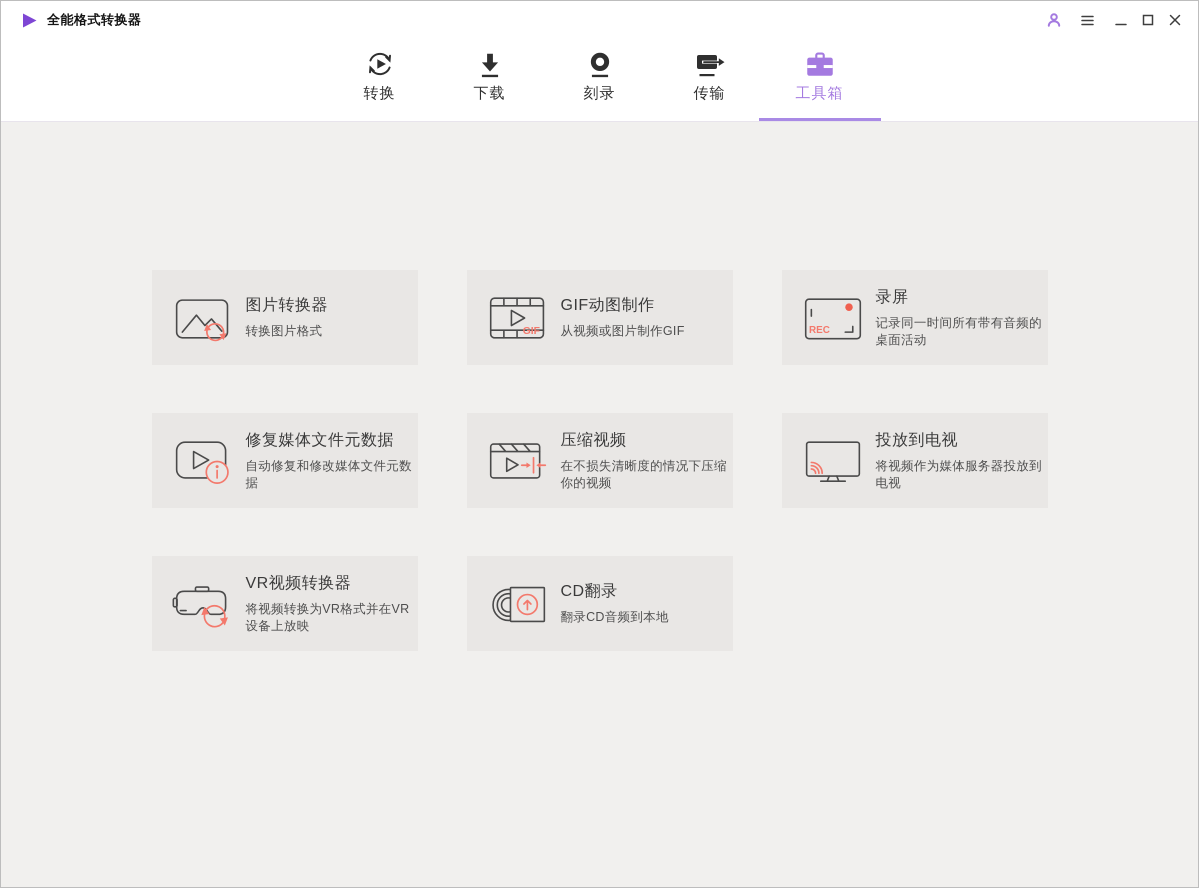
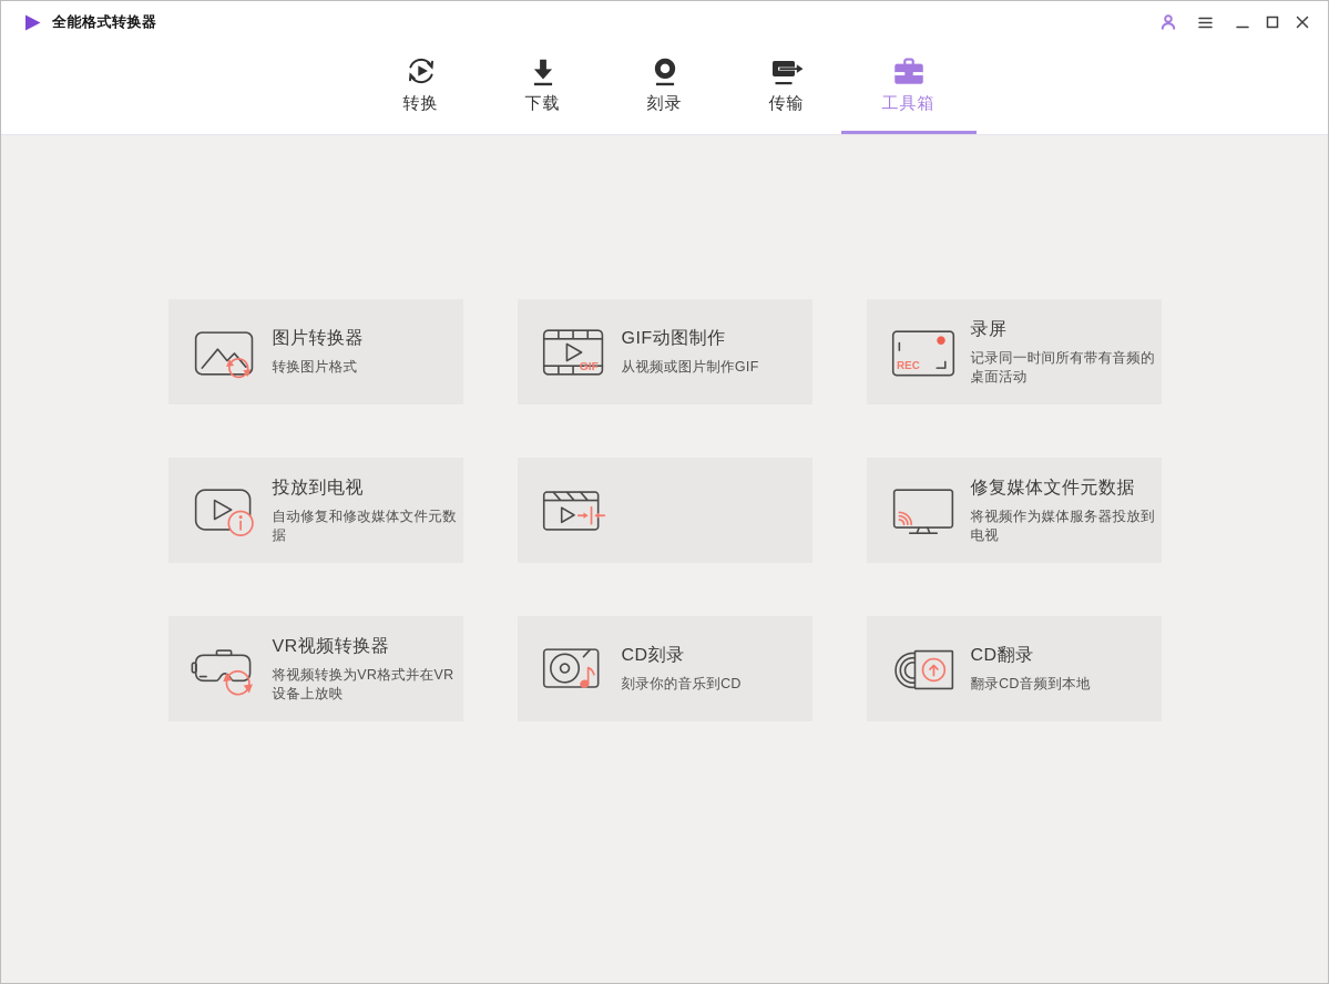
  全能格式转换器
  转换
  下载
  刻录
  传输
  工具箱
  图片转换器
  转换图片格式
  GIF
  GIF动图制作
  从视频或图片制作GIF
  REC
  录屏
  记录同一时间所有带有音频的桌面活动
- 修复媒体文件元数据
+ 投放到电视
  自动修复和修改媒体文件元数据
- 压缩视频
- 在不损失清晰度的情况下压缩你的视频
- 投放到电视
+ 修复媒体文件元数据
  将视频作为媒体服务器投放到电视
  VR视频转换器
  将视频转换为VR格式并在VR设备上放映
+ CD刻录
+ 刻录你的音乐到CD
  CD翻录
  翻录CD音频到本地
